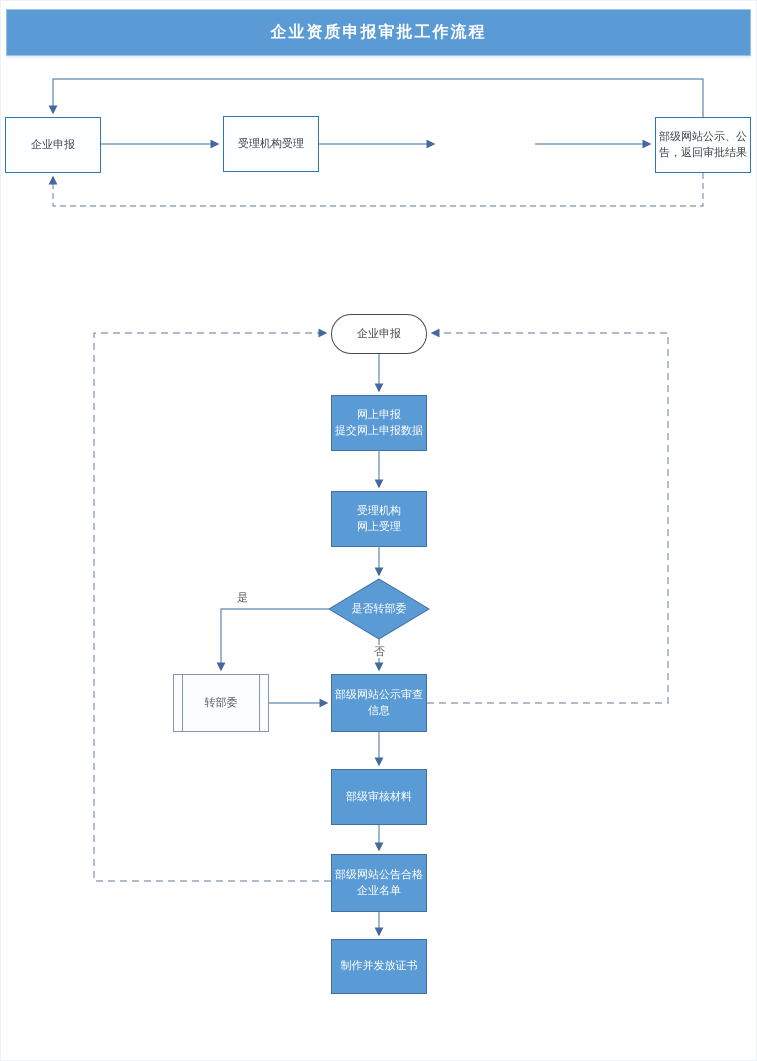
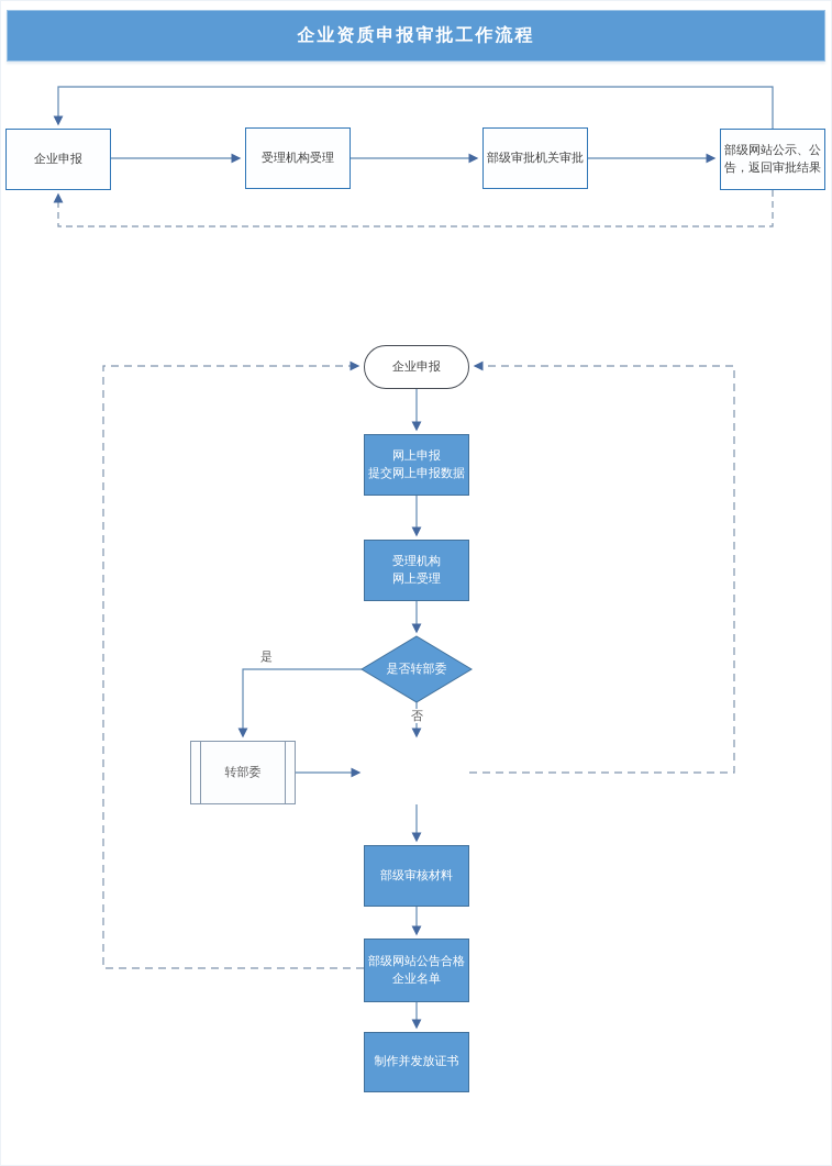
  企业资质申报审批工作流程
  企业申报
  受理机构受理
+ 部级审批机关审批
  部级网站公示、公告，返回审批结果
  企业申报
  网上申报
  提交网上申报数据
  受理机构
  网上受理
  是否转部委
  是
  否
  转部委
- 部级网站公示审查
- 信息
  部级审核材料
  部级网站公告合格
  企业名单
  制作并发放证书
